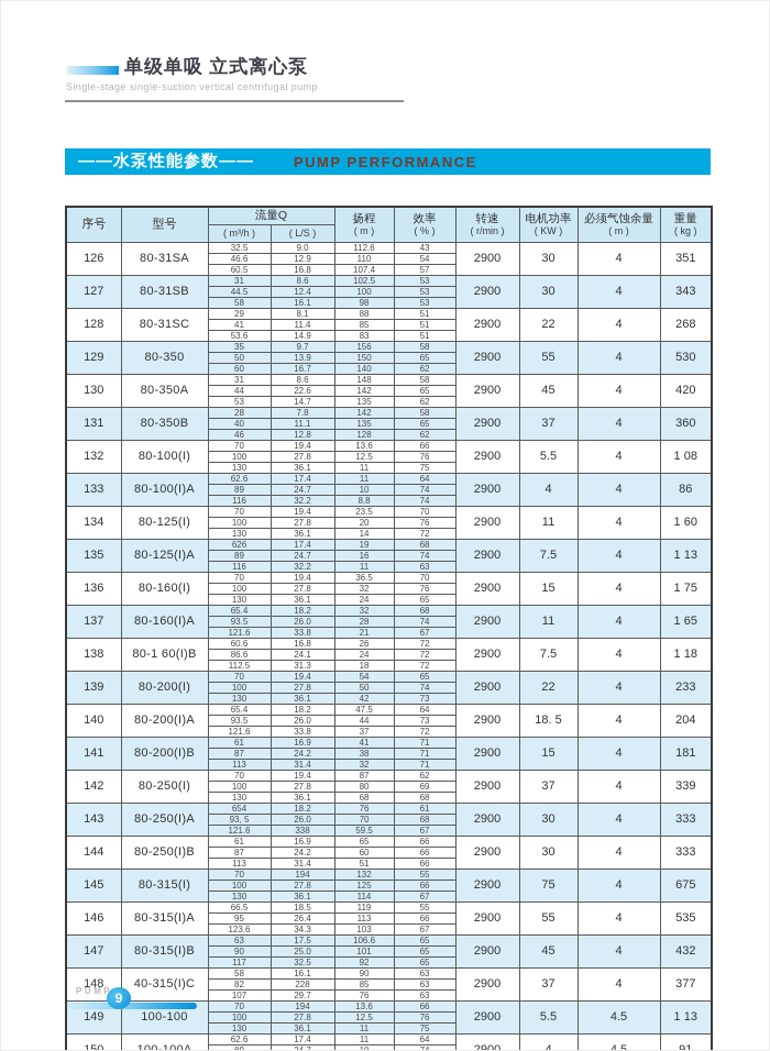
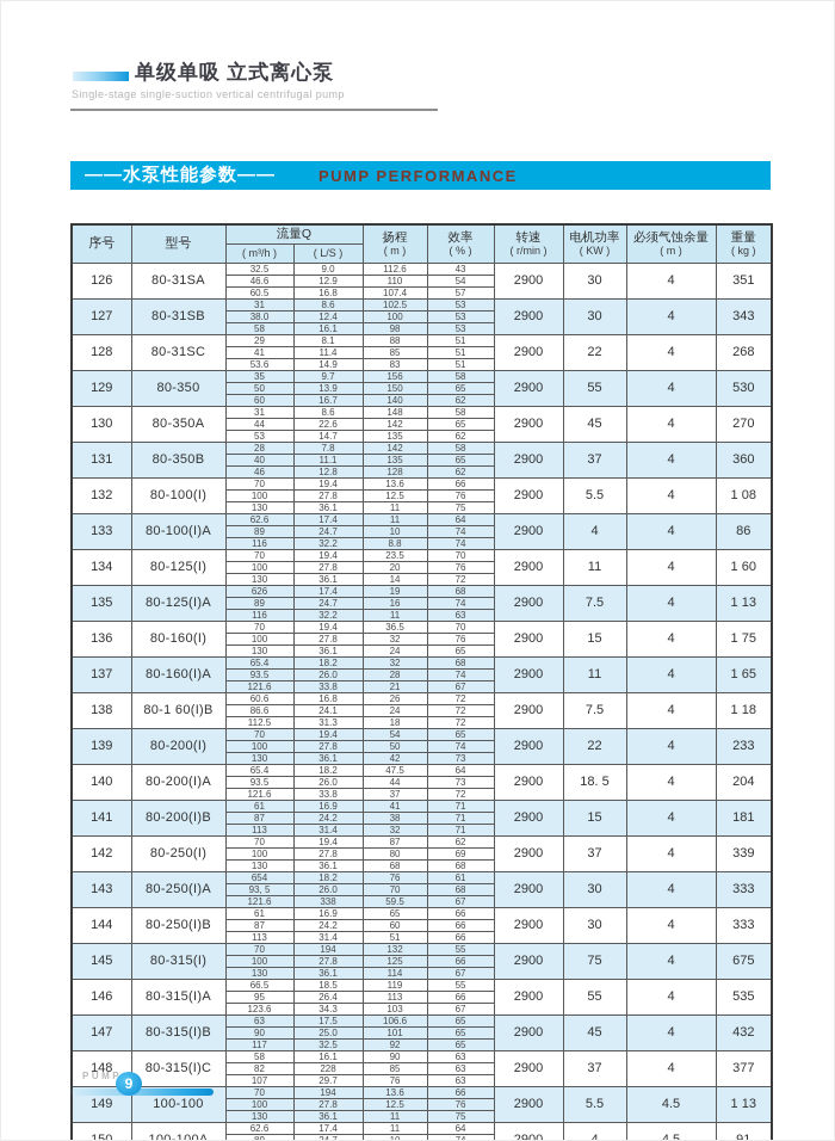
  单级单吸 立式离心泵
  Single-stage single-suction vertical centrifugal pump
  ——水泵性能参数——
  PUMP PERFORMANCE
  序号	型号	流量Q	扬程 ( m )	效率 ( % )	转速 ( r/min )	电机功率 ( KW )	必须气蚀余量 ( m )	重量 ( kg )
  ( m³/h )	( L/S )
  126	80-31SA	32.5	9.0	112.6	43	2900	30	4	351
  46.6	12.9	110	54
  60.5	16.8	107.4	57
  127	80-31SB	31	8.6	102.5	53	2900	30	4	343
- 44.5	12.4	100	53
+ 38.0	12.4	100	53
  58	16.1	98	53
  128	80-31SC	29	8.1	88	51	2900	22	4	268
  41	11.4	85	51
  53.6	14.9	83	51
  129	80-350	35	9.7	156	58	2900	55	4	530
  50	13.9	150	65
  60	16.7	140	62
- 130	80-350A	31	8.6	148	58	2900	45	4	420
+ 130	80-350A	31	8.6	148	58	2900	45	4	270
  44	22.6	142	65
  53	14.7	135	62
  131	80-350B	28	7.8	142	58	2900	37	4	360
  40	11.1	135	65
  46	12.8	128	62
  132	80-100(I)	70	19.4	13.6	66	2900	5.5	4	1 08
  100	27.8	12.5	76
  130	36.1	11	75
  133	80-100(I)A	62.6	17.4	11	64	2900	4	4	86
  89	24.7	10	74
  116	32.2	8.8	74
  134	80-125(I)	70	19.4	23.5	70	2900	11	4	1 60
  100	27.8	20	76
  130	36.1	14	72
  135	80-125(I)A	626	17.4	19	68	2900	7.5	4	1 13
  89	24.7	16	74
  116	32.2	11	63
  136	80-160(I)	70	19.4	36.5	70	2900	15	4	1 75
  100	27.8	32	76
  130	36.1	24	65
  137	80-160(I)A	65.4	18.2	32	68	2900	11	4	1 65
  93.5	26.0	28	74
  121.6	33.8	21	67
  138	80-1 60(I)B	60.6	16.8	26	72	2900	7.5	4	1 18
  86.6	24.1	24	72
  112.5	31.3	18	72
  139	80-200(I)	70	19.4	54	65	2900	22	4	233
  100	27.8	50	74
  130	36.1	42	73
  140	80-200(I)A	65.4	18.2	47.5	64	2900	18. 5	4	204
  93.5	26.0	44	73
  121.6	33.8	37	72
  141	80-200(I)B	61	16.9	41	71	2900	15	4	181
  87	24.2	38	71
  113	31.4	32	71
  142	80-250(I)	70	19.4	87	62	2900	37	4	339
  100	27.8	80	69
  130	36.1	68	68
  143	80-250(I)A	654	18.2	76	61	2900	30	4	333
  93, 5	26.0	70	68
  121.6	338	59.5	67
  144	80-250(I)B	61	16.9	65	66	2900	30	4	333
  87	24.2	60	66
  113	31.4	51	66
  145	80-315(I)	70	194	132	55	2900	75	4	675
  100	27.8	125	66
  130	36.1	114	67
  146	80-315(I)A	66.5	18.5	119	55	2900	55	4	535
  95	26.4	113	66
  123.6	34.3	103	67
  147	80-315(I)B	63	17.5	106.6	65	2900	45	4	432
  90	25.0	101	65
  117	32.5	92	65
- 148	40-315(I)C	58	16.1	90	63	2900	37	4	377
+ 148	80-315(I)C	58	16.1	90	63	2900	37	4	377
  82	228	85	63
  107	29.7	76	63
  149	100-100	70	194	13.6	66	2900	5.5	4.5	1 13
  100	27.8	12.5	76
  130	36.1	11	75
  PUM
  9
